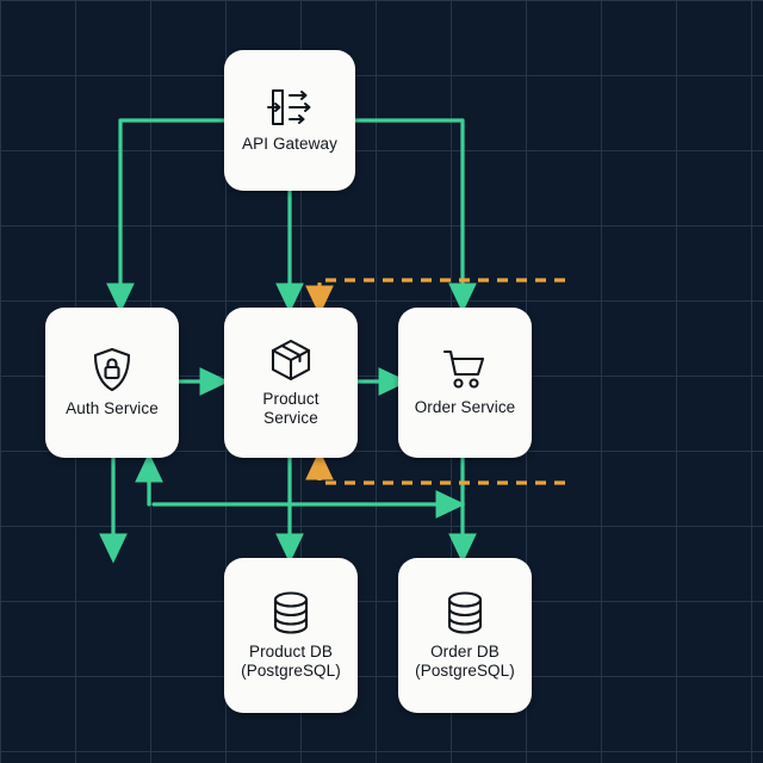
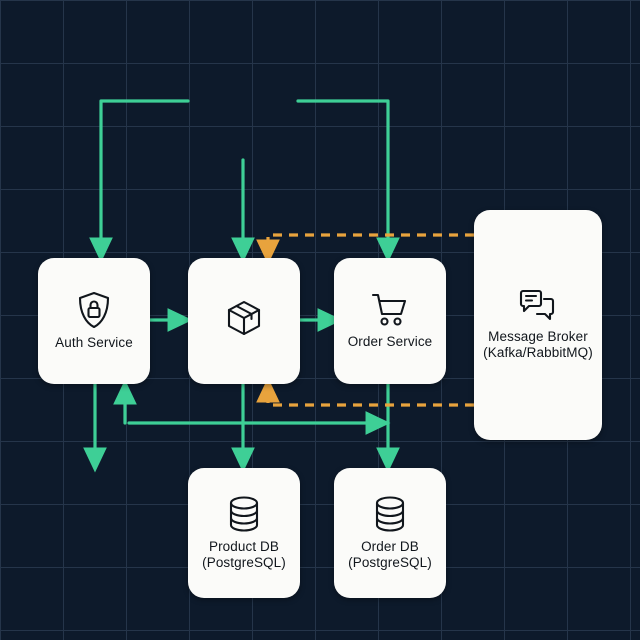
- API Gateway
  Auth Service
- Product
- Service
  Order Service
+ Message Broker
+ (Kafka/RabbitMQ)
  Product DB
  (PostgreSQL)
  Order DB
  (PostgreSQL)
